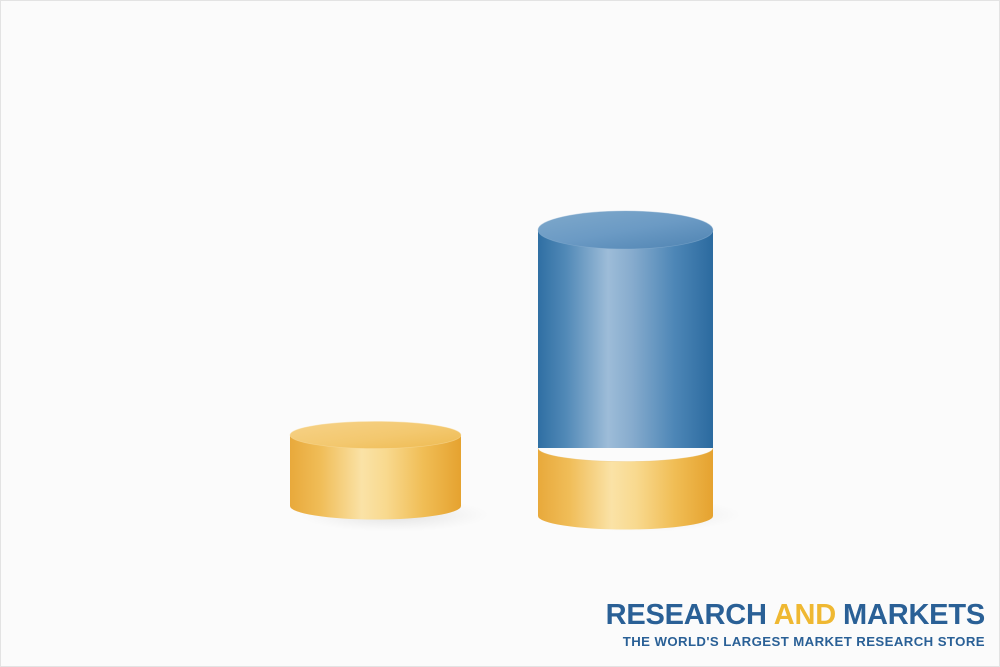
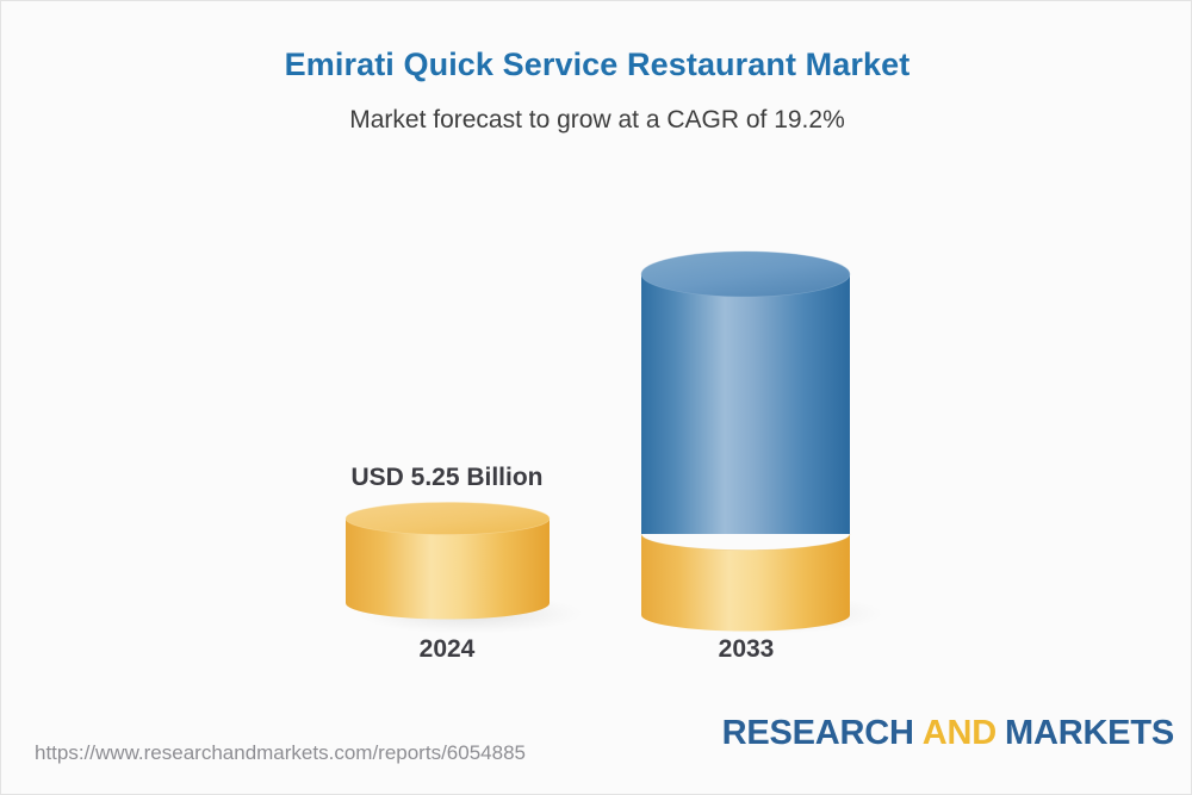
+ Emirati Quick Service Restaurant Market
+ Market forecast to grow at a CAGR of 19.2%
+ USD 5.25 Billion
+ 2024
+ 2033
+ https://www.researchandmarkets.com/reports/6054885
  RESEARCH AND MARKETS
- THE WORLD'S LARGEST MARKET RESEARCH STORE
